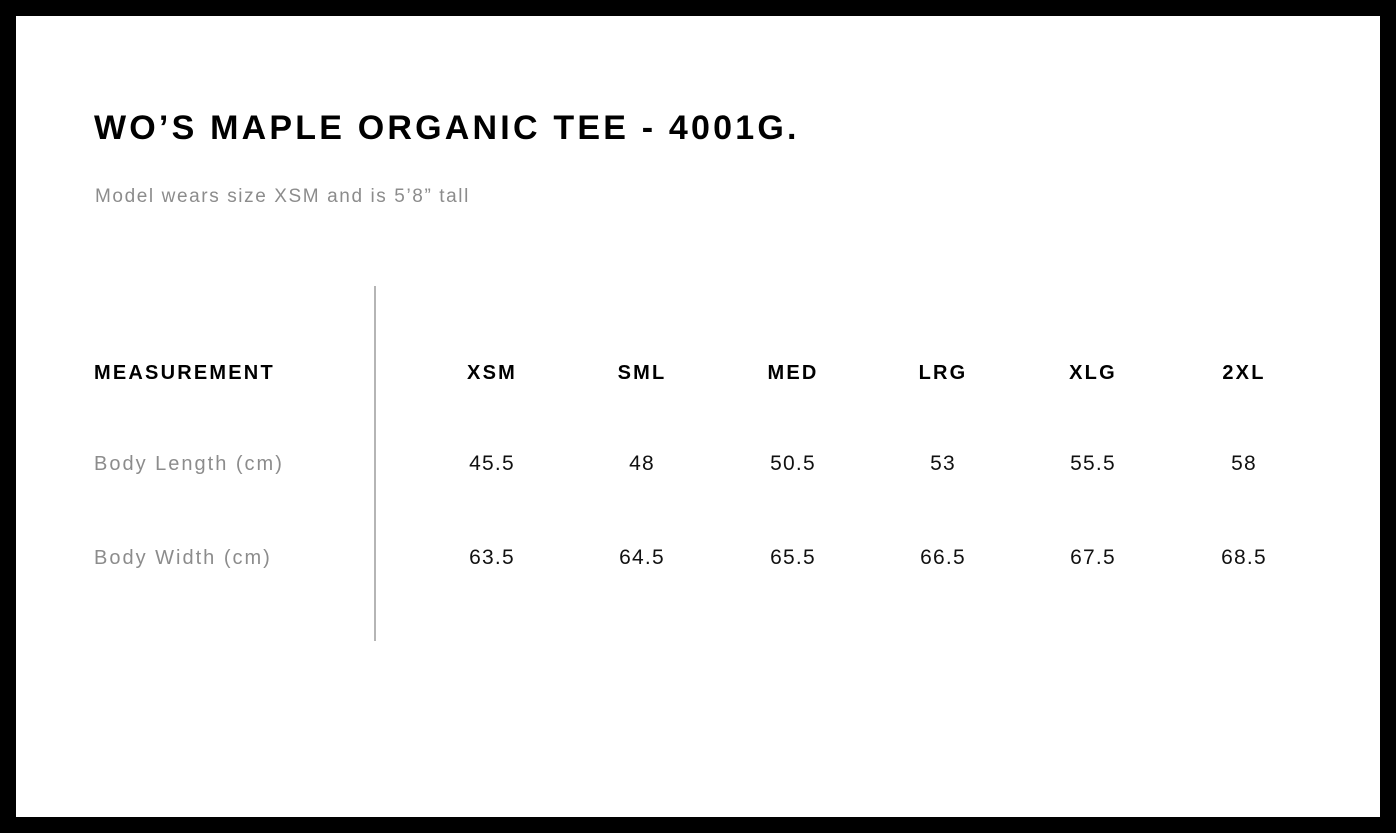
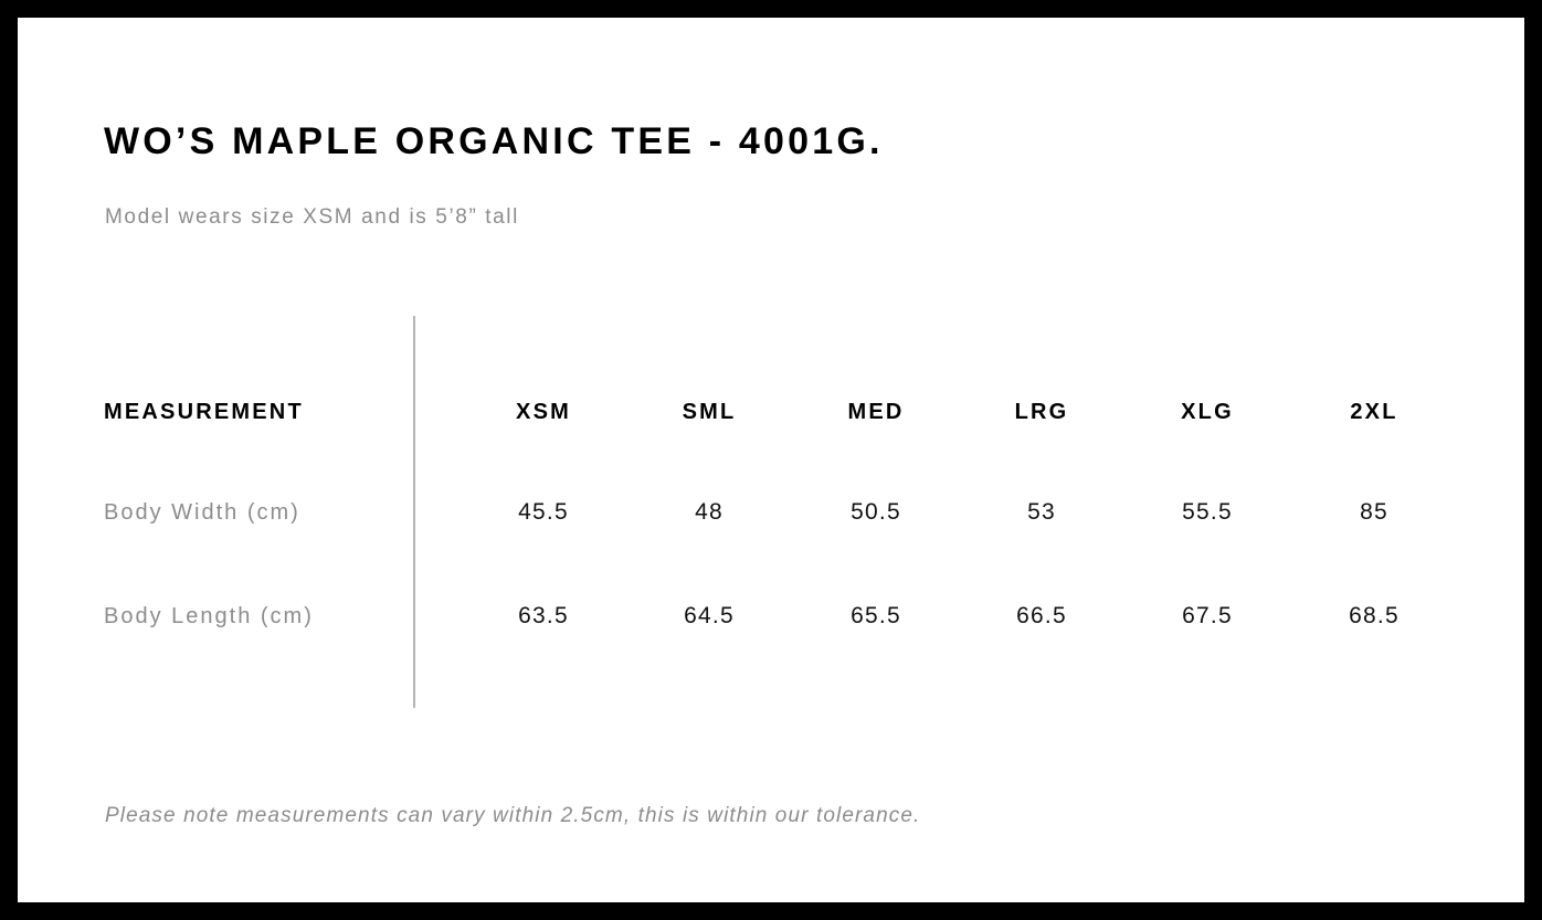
  WO’S MAPLE ORGANIC TEE - 4001G.
  Model wears size XSM and is 5’8” tall
  MEASUREMENT
  XSM
  SML
  MED
  LRG
  XLG
  2XL
- Body Length (cm)
+ Body Width (cm)
  45.5
  48
  50.5
  53
  55.5
- 58
+ 85
- Body Width (cm)
+ Body Length (cm)
  63.5
  64.5
  65.5
  66.5
  67.5
  68.5
+ Please note measurements can vary within 2.5cm, this is within our tolerance.
